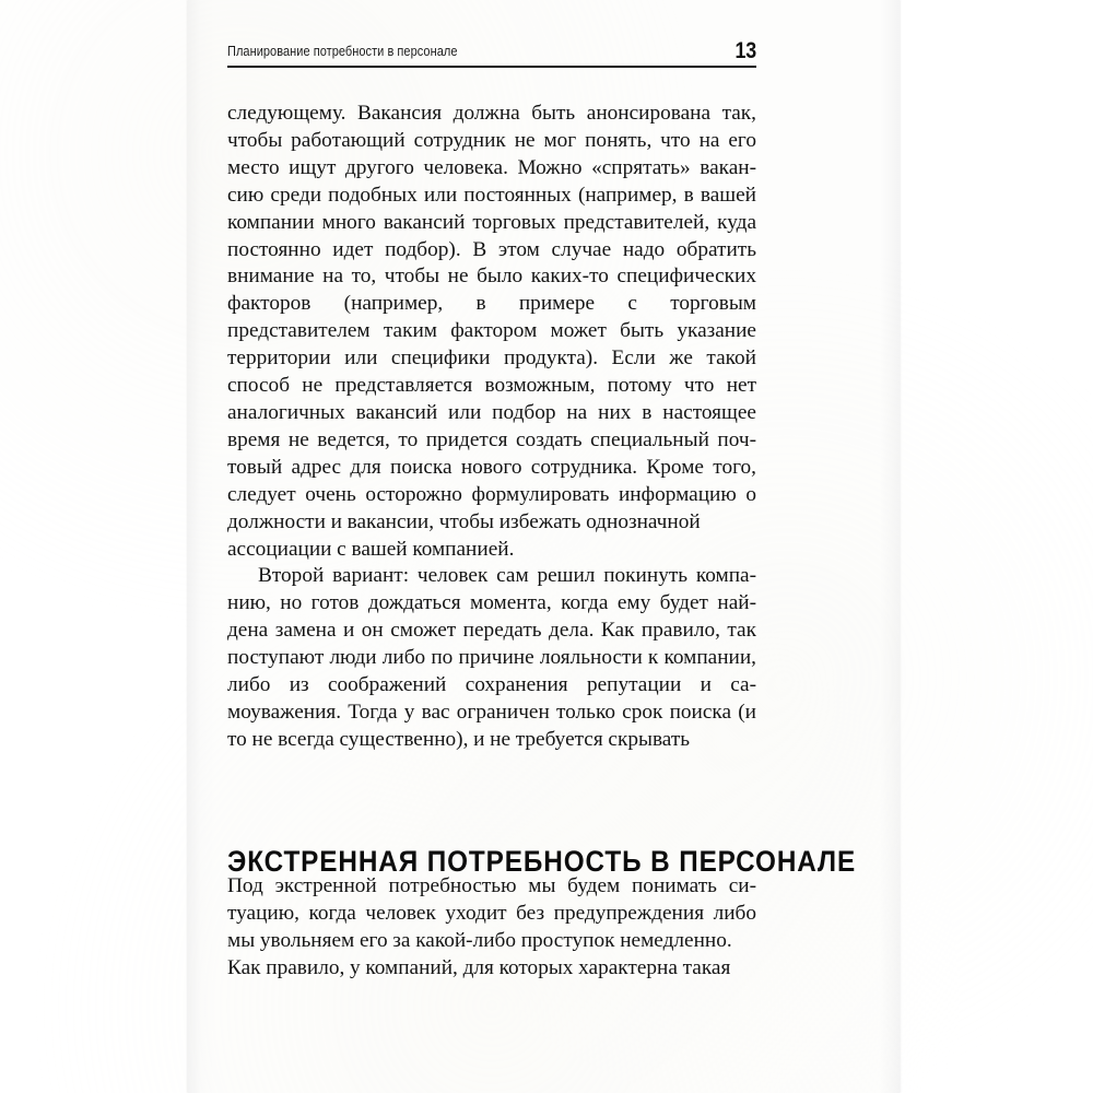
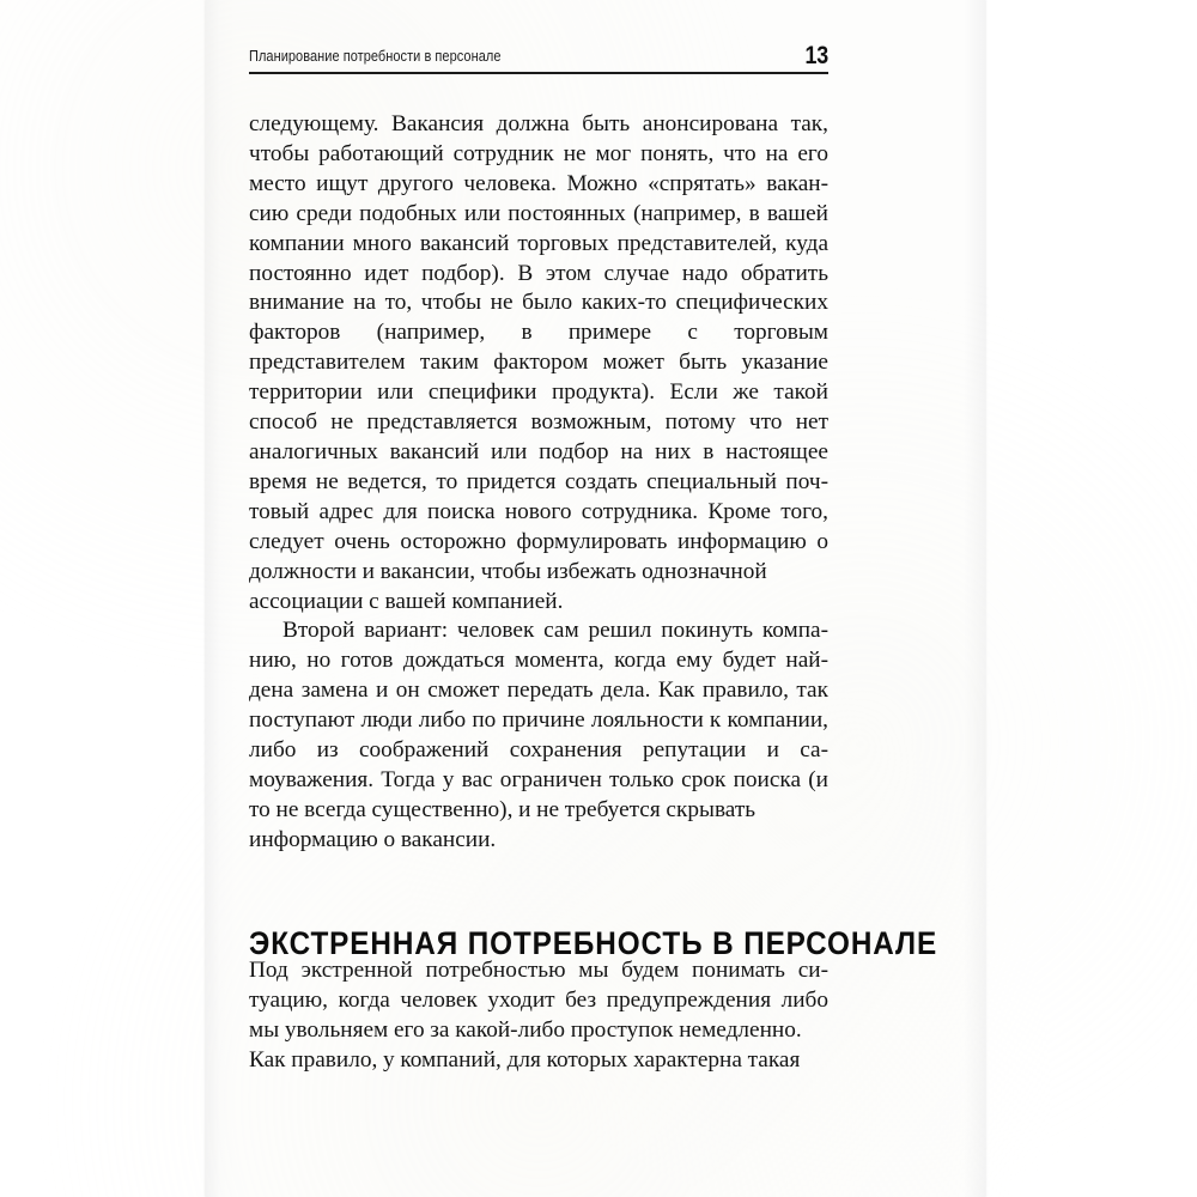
  Планирование потребности в персонале
  13
  следующему. Вакансия должна быть анонсирована так, чтобы работающий сотрудник не мог понять, что на его место ищут другого человека. Можно «спрятать» вакан­сию среди подобных или постоянных (например, в ва­шей компании много вакансий торговых представите­лей, куда постоянно идет подбор). В этом случае надо обратить внимание на то, чтобы не было каких-то специ­фических факторов (например, в примере с торговым представителем таким фактором может быть указание территории или специфики продукта). Если же такой способ не представляется возможным, потому что нет аналогичных вакансий или подбор на них в настоящее время не ведется, то придется создать специальный поч­товый адрес для поиска нового сотрудника. Кроме того, следует очень осторожно формулировать информацию о должности и вакансии, чтобы избежать однозначной
  ассоциации с вашей компанией.
  Второй вариант: человек сам решил покинуть компа­нию, но готов дождаться момента, когда ему будет най­дена замена и он сможет передать дела. Как правило, так поступают люди либо по причине лояльности к компа­нии, либо из соображений сохранения репутации и са­моуважения. Тогда у вас ограничен только срок поиска (и то не всегда существенно), и не требуется скрывать
+ информацию о вакансии.
  ЭКСТРЕННАЯ ПОТРЕБНОСТЬ В ПЕРСОНАЛЕ
  Под экстренной потребностью мы будем понимать си­туацию, когда человек уходит без предупреждения либо мы увольняем его за какой-либо проступок немедленно.
  Как правило, у компаний, для которых характерна такая
